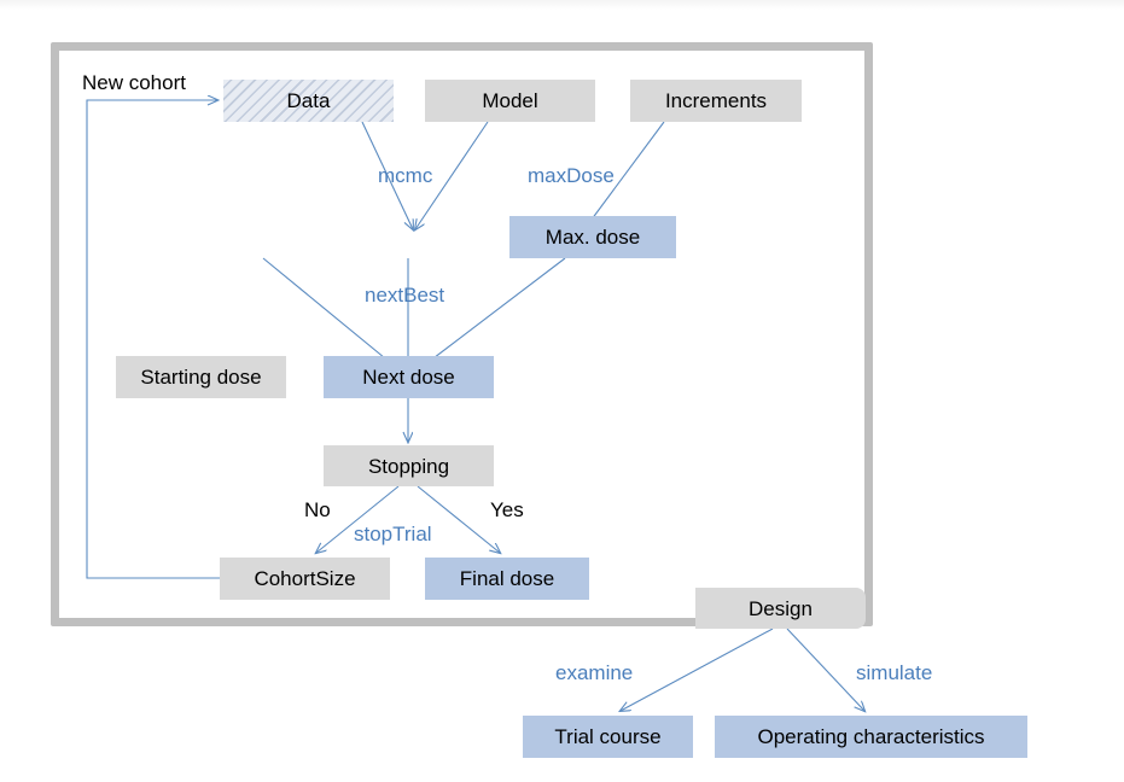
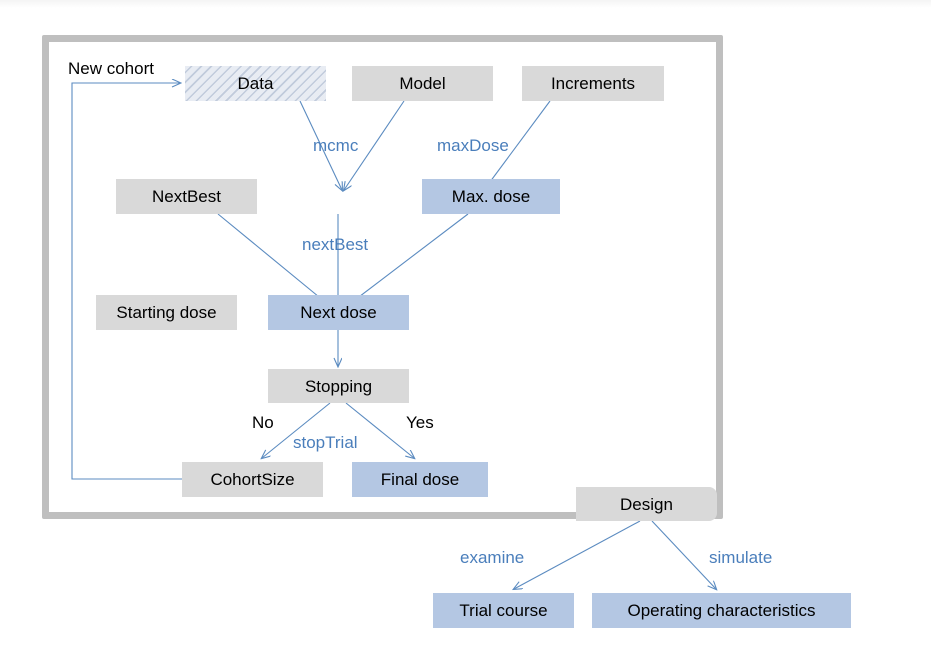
  Data
  Model
  Increments
+ NextBest
  Max. dose
  Starting dose
  Next dose
  Stopping
  CohortSize
  Final dose
  Design
  Trial course
  Operating characteristics
  mcmc
  maxDose
  nextBest
  stopTrial
  examine
  simulate
  New cohort
  No
  Yes
